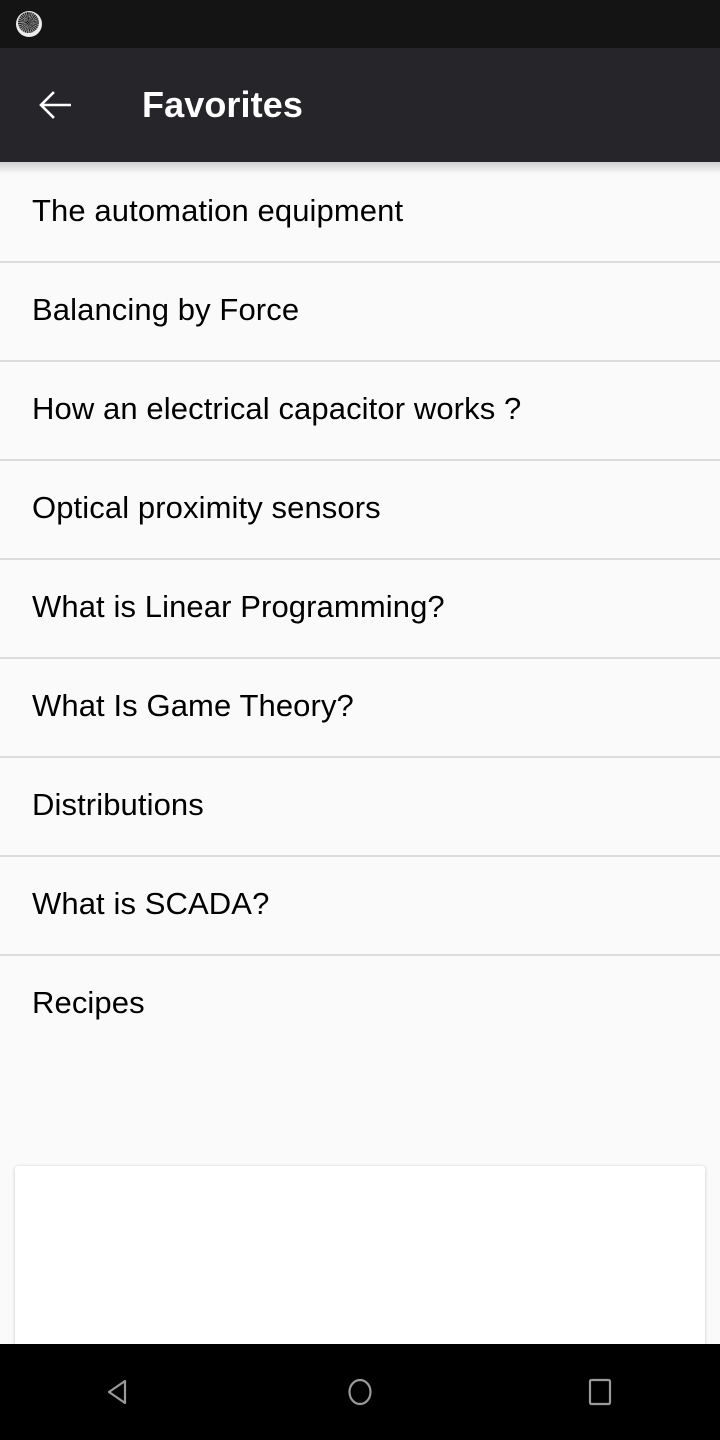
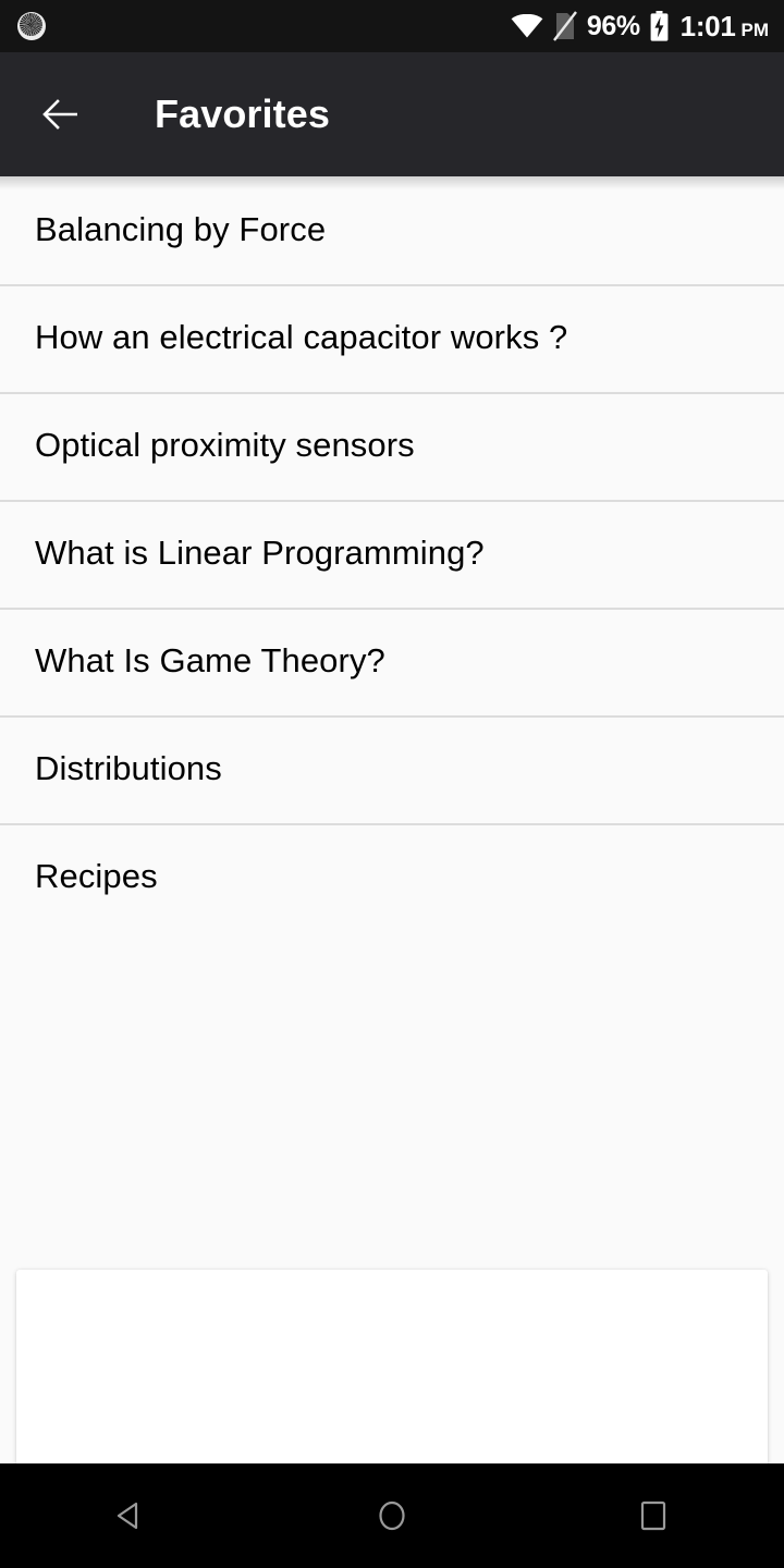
+ 96%
+ 1:01
+ PM
  Favorites
- The automation equipment
  Balancing by Force
  How an electrical capacitor works ?
  Optical proximity sensors
  What is Linear Programming?
  What Is Game Theory?
  Distributions
- What is SCADA?
  Recipes
